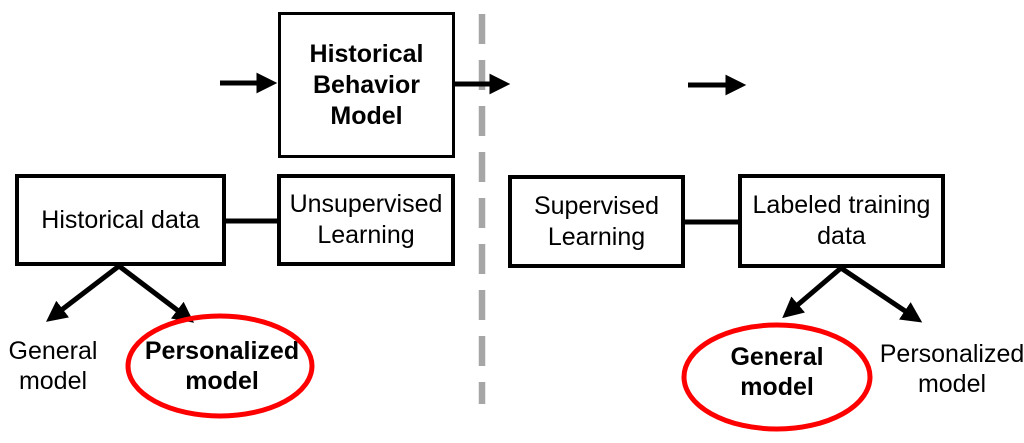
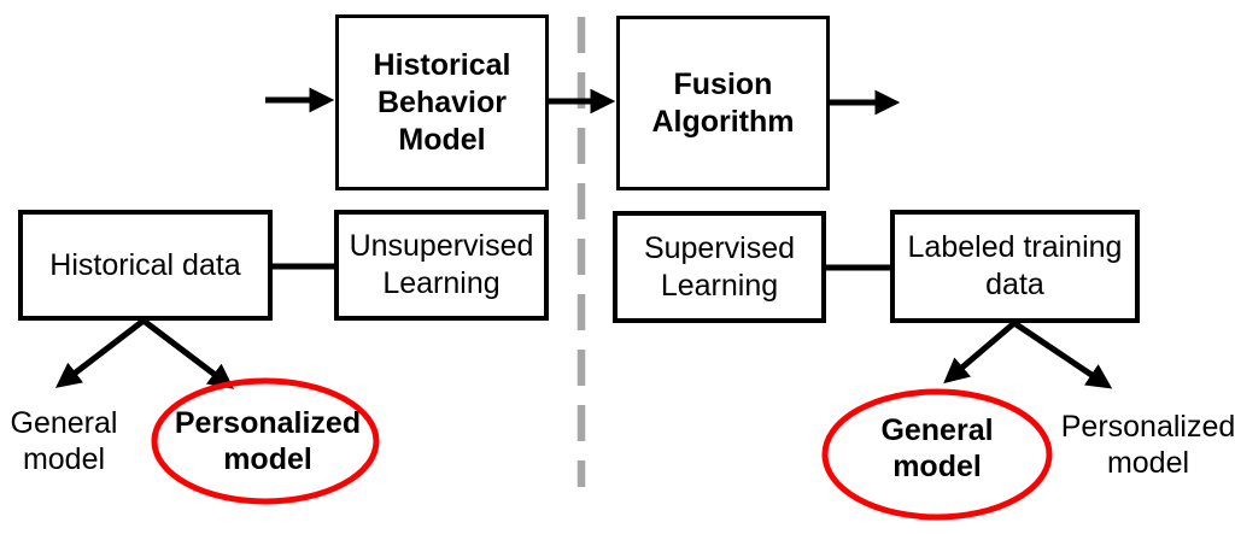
  Historical
  Behavior
  Model
+ Fusion
+ Algorithm
  Historical data
  Unsupervised
  Learning
  Supervised
  Learning
  Labeled training
  data
  General
  model
  Personalized
  model
  General
  model
  Personalized
  model
